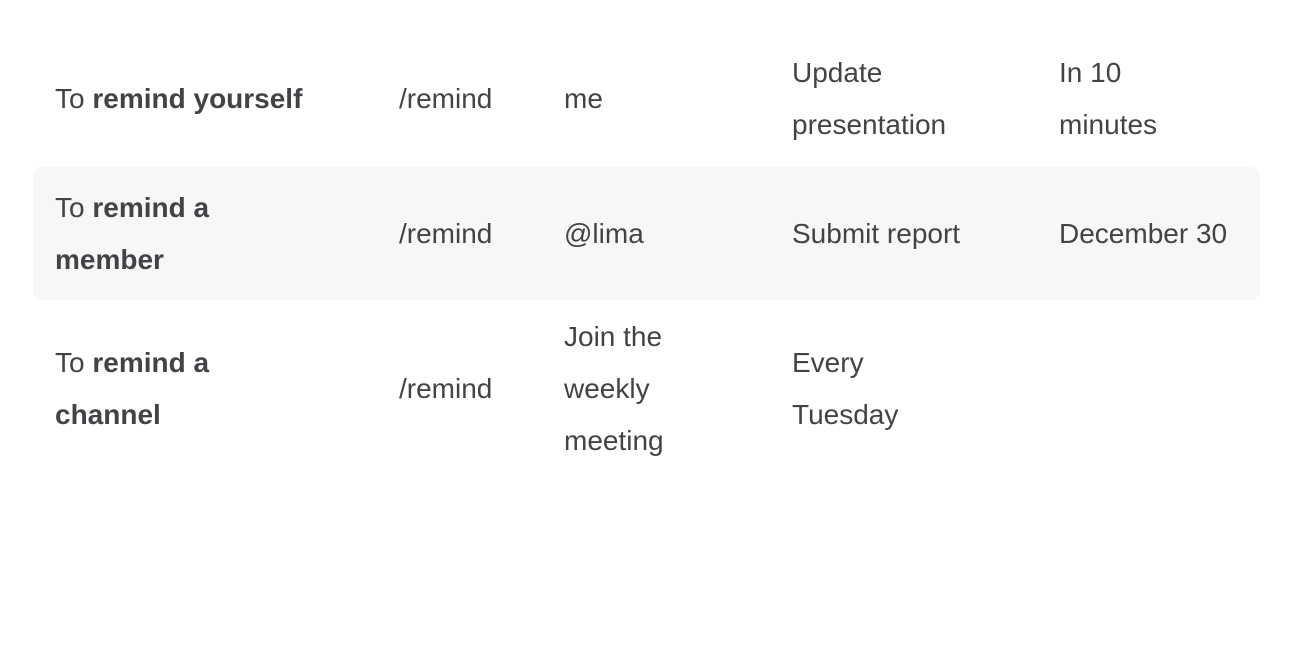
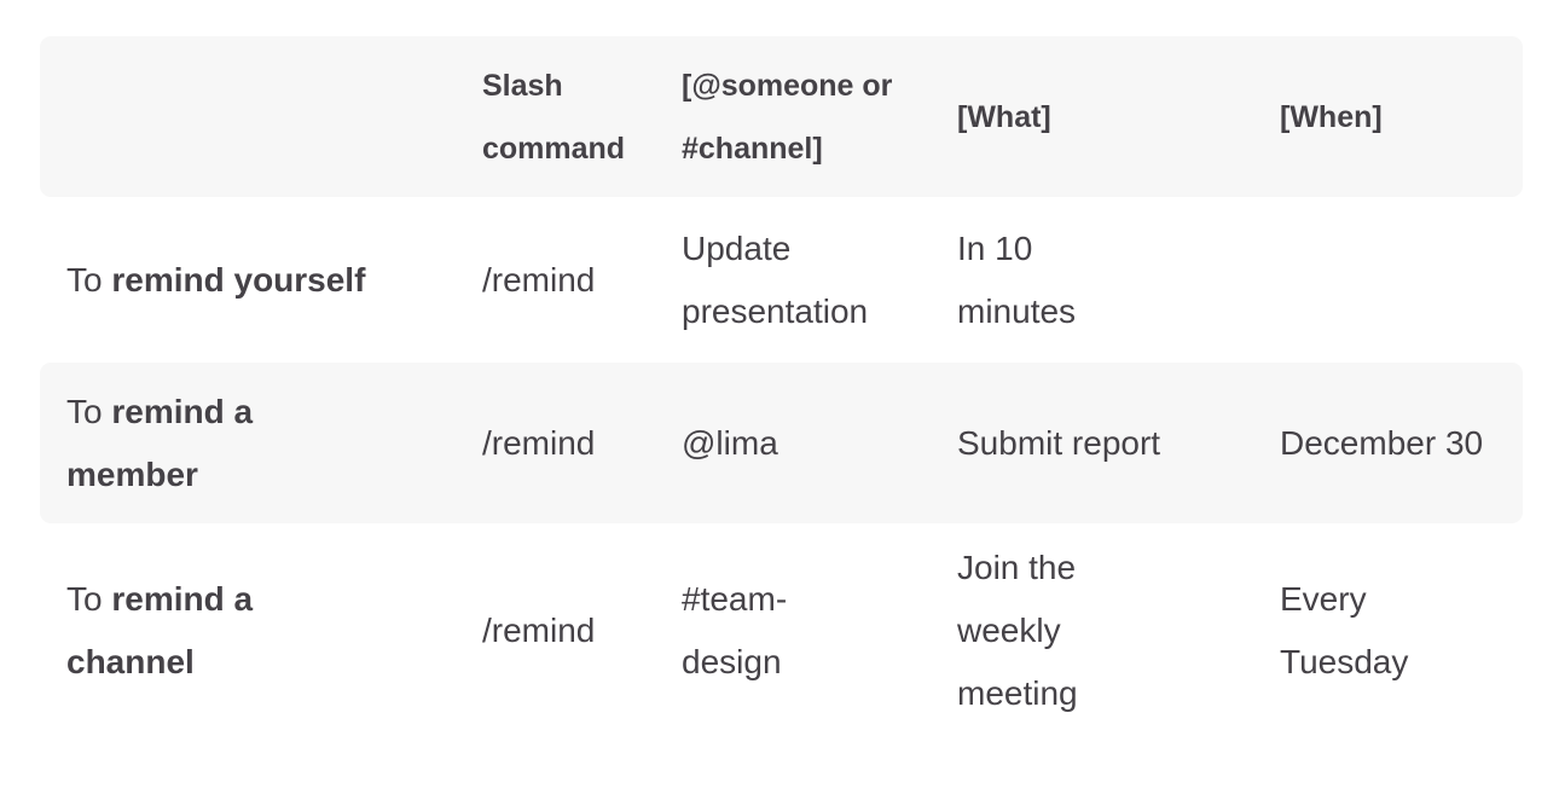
+ Slash
+ command
+ [@someone or
+ #channel]
+ [What]
+ [When]
  To remind yourself
  /remind
- me
  Update
  presentation
  In 10
  minutes
  To remind a
  member
  /remind
  @lima
  Submit report
  December 30
  To remind a
  channel
  /remind
+ #team-
+ design
  Join the
  weekly
  meeting
  Every
  Tuesday
